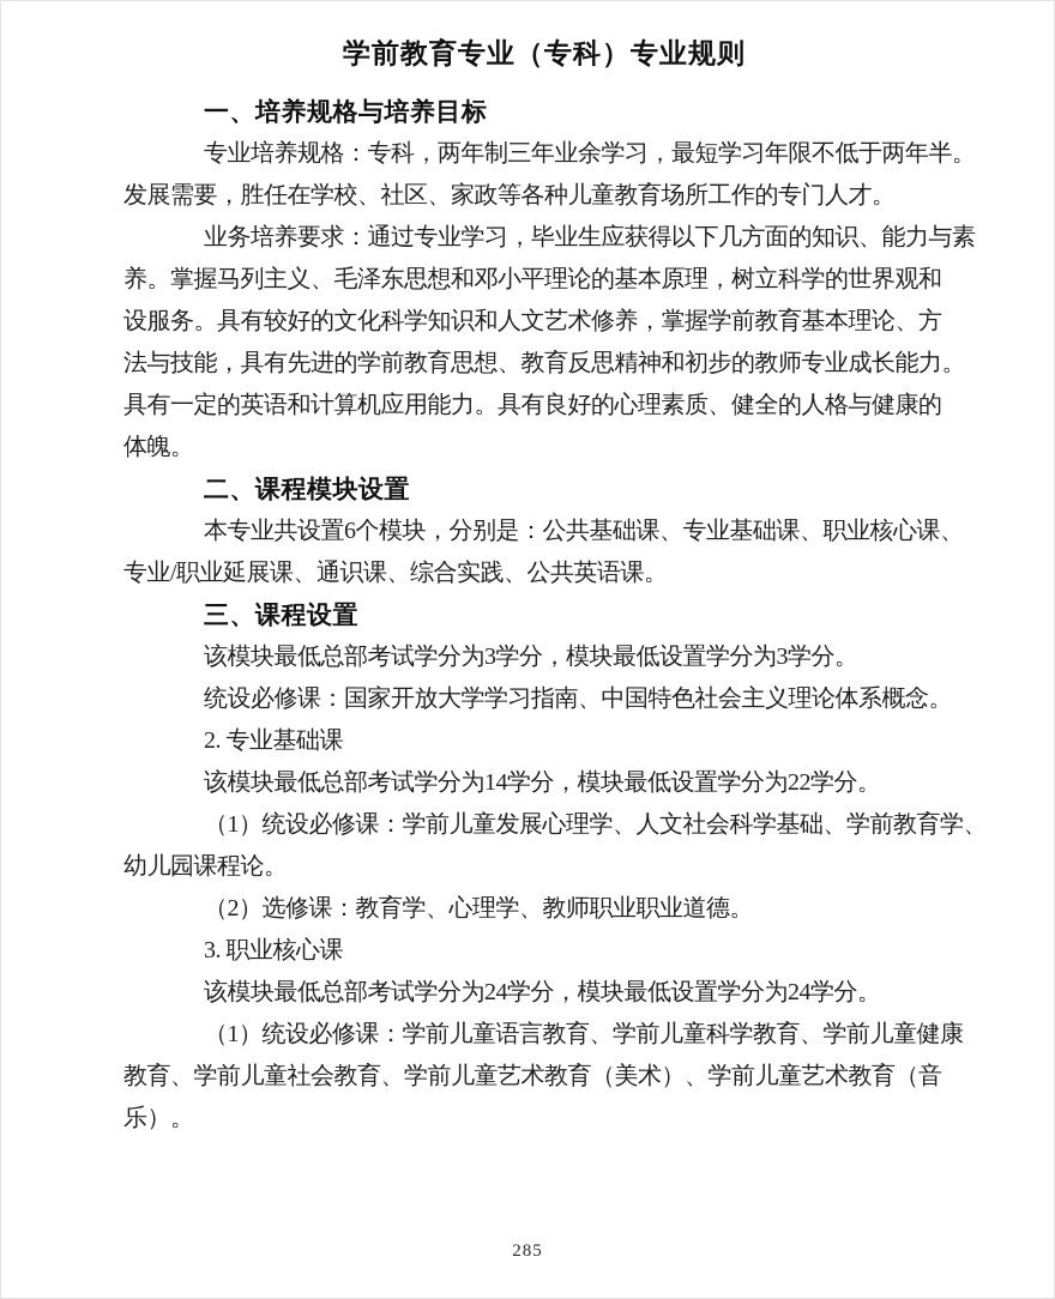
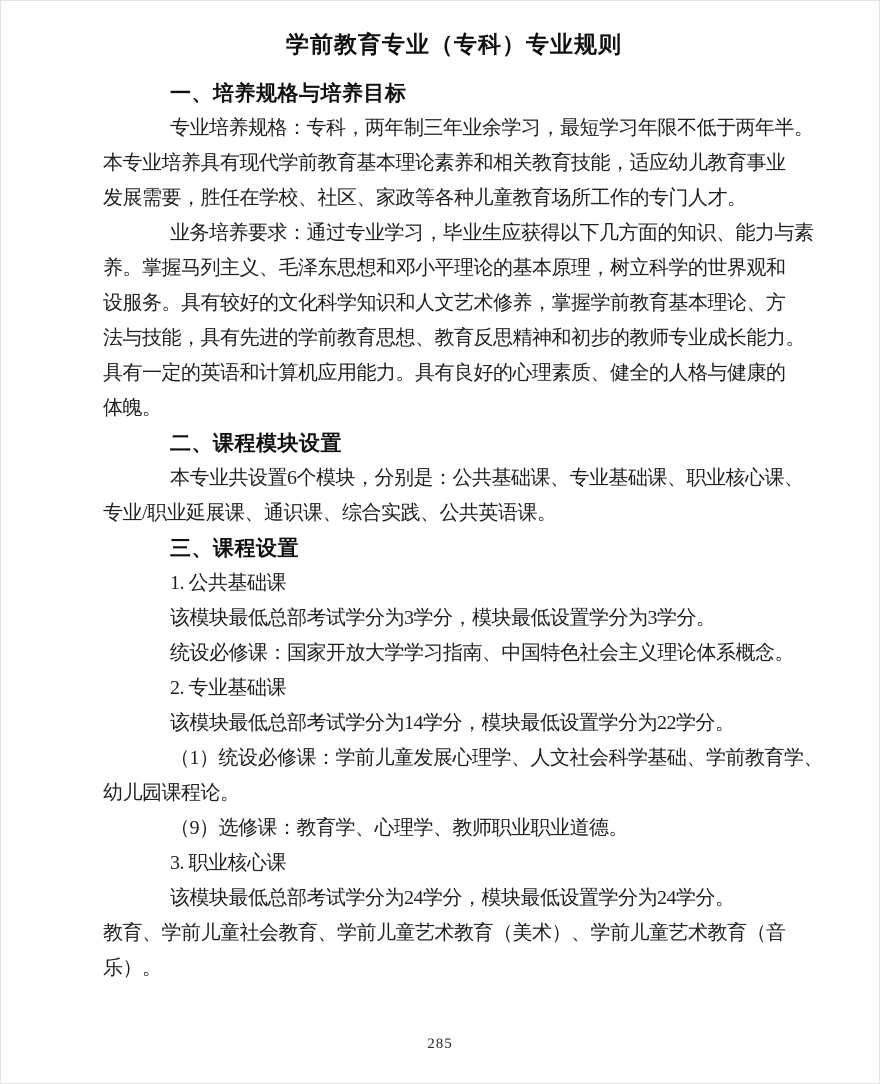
  学前教育专业（专科）专业规则
  一、培养规格与培养目标
  专业培养规格：专科，两年制三年业余学习，最短学习年限不低于两年半。
+ 本专业培养具有现代学前教育基本理论素养和相关教育技能，适应幼儿教育事业
  发展需要，胜任在学校、社区、家政等各种儿童教育场所工作的专门人才。
  业务培养要求：通过专业学习，毕业生应获得以下几方面的知识、能力与素
  养。掌握马列主义、毛泽东思想和邓小平理论的基本原理，树立科学的世界观和
  设服务。具有较好的文化科学知识和人文艺术修养，掌握学前教育基本理论、方
  法与技能，具有先进的学前教育思想、教育反思精神和初步的教师专业成长能力。
  具有一定的英语和计算机应用能力。具有良好的心理素质、健全的人格与健康的
  体魄。
  二、课程模块设置
  本专业共设置6个模块，分别是：公共基础课、专业基础课、职业核心课、
  专业/职业延展课、通识课、综合实践、公共英语课。
  三、课程设置
+ 1. 公共基础课
  该模块最低总部考试学分为3学分，模块最低设置学分为3学分。
  统设必修课：国家开放大学学习指南、中国特色社会主义理论体系概念。
  2. 专业基础课
  该模块最低总部考试学分为14学分，模块最低设置学分为22学分。
  （1）统设必修课：学前儿童发展心理学、人文社会科学基础、学前教育学、
  幼儿园课程论。
- （2）选修课：教育学、心理学、教师职业职业道德。
+ （9）选修课：教育学、心理学、教师职业职业道德。
  3. 职业核心课
  该模块最低总部考试学分为24学分，模块最低设置学分为24学分。
- （1）统设必修课：学前儿童语言教育、学前儿童科学教育、学前儿童健康
  教育、学前儿童社会教育、学前儿童艺术教育（美术）、学前儿童艺术教育（音
  乐）。
  285
